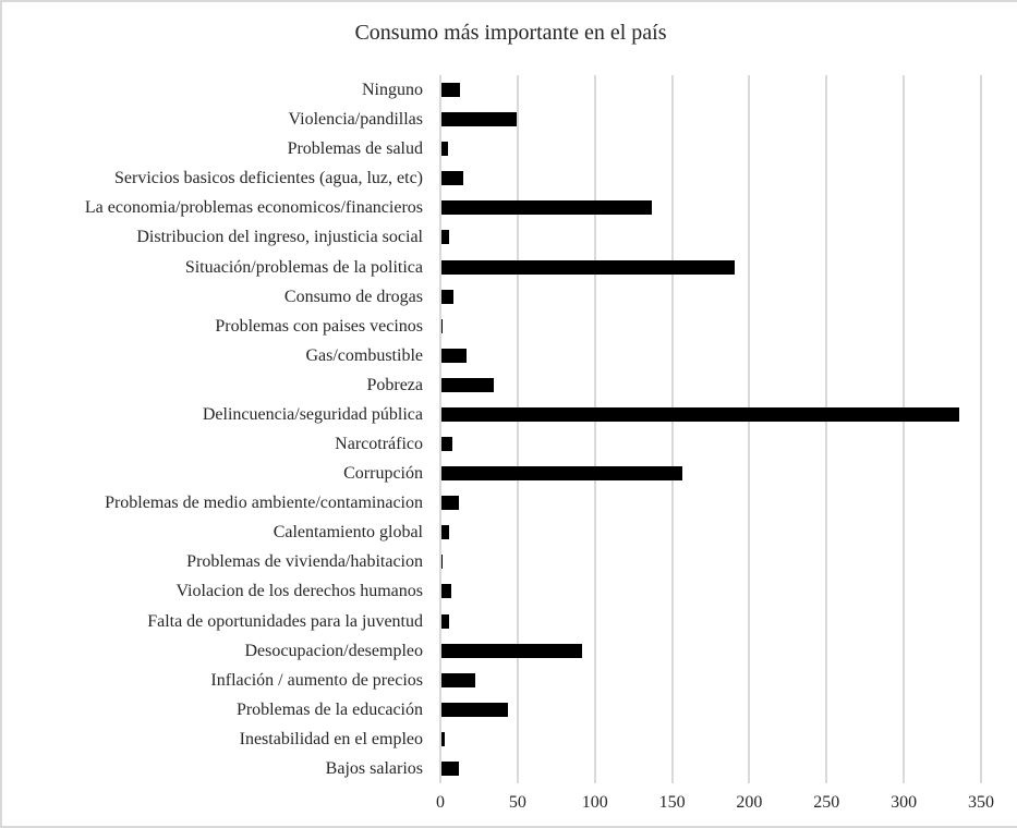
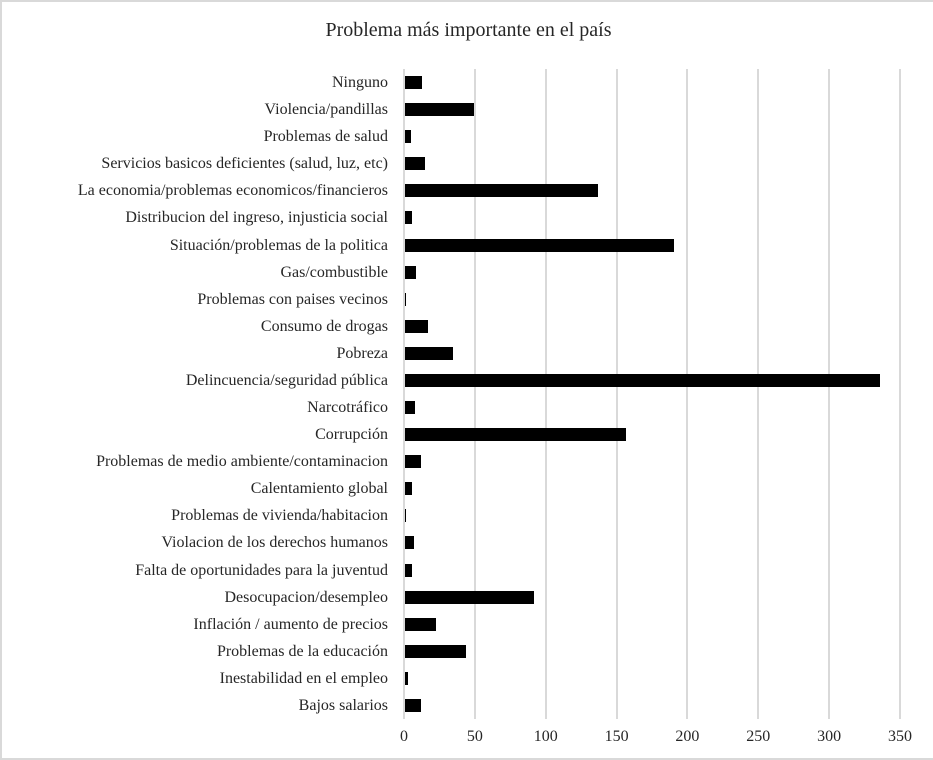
- Consumo más importante en el país
+ Problema más importante en el país
  Ninguno
  Violencia/pandillas
  Problemas de salud
- Servicios basicos deficientes (agua, luz, etc)
+ Servicios basicos deficientes (salud, luz, etc)
  La economia/problemas economicos/financieros
  Distribucion del ingreso, injusticia social
  Situación/problemas de la politica
- Consumo de drogas
+ Gas/combustible
  Problemas con paises vecinos
- Gas/combustible
+ Consumo de drogas
  Pobreza
  Delincuencia/seguridad pública
  Narcotráfico
  Corrupción
  Problemas de medio ambiente/contaminacion
  Calentamiento global
  Problemas de vivienda/habitacion
  Violacion de los derechos humanos
  Falta de oportunidades para la juventud
  Desocupacion/desempleo
  Inflación / aumento de precios
  Problemas de la educación
  Inestabilidad en el empleo
  Bajos salarios
  0
  50
  100
  150
  200
  250
  300
  350
